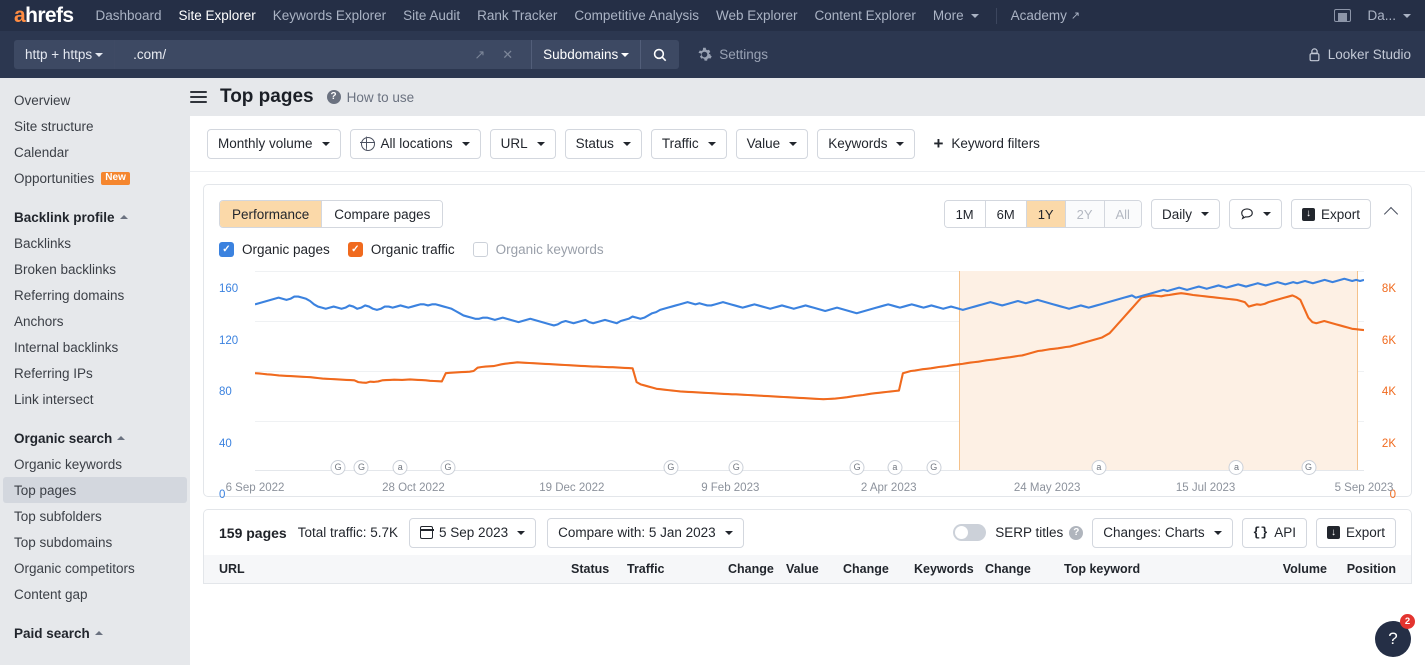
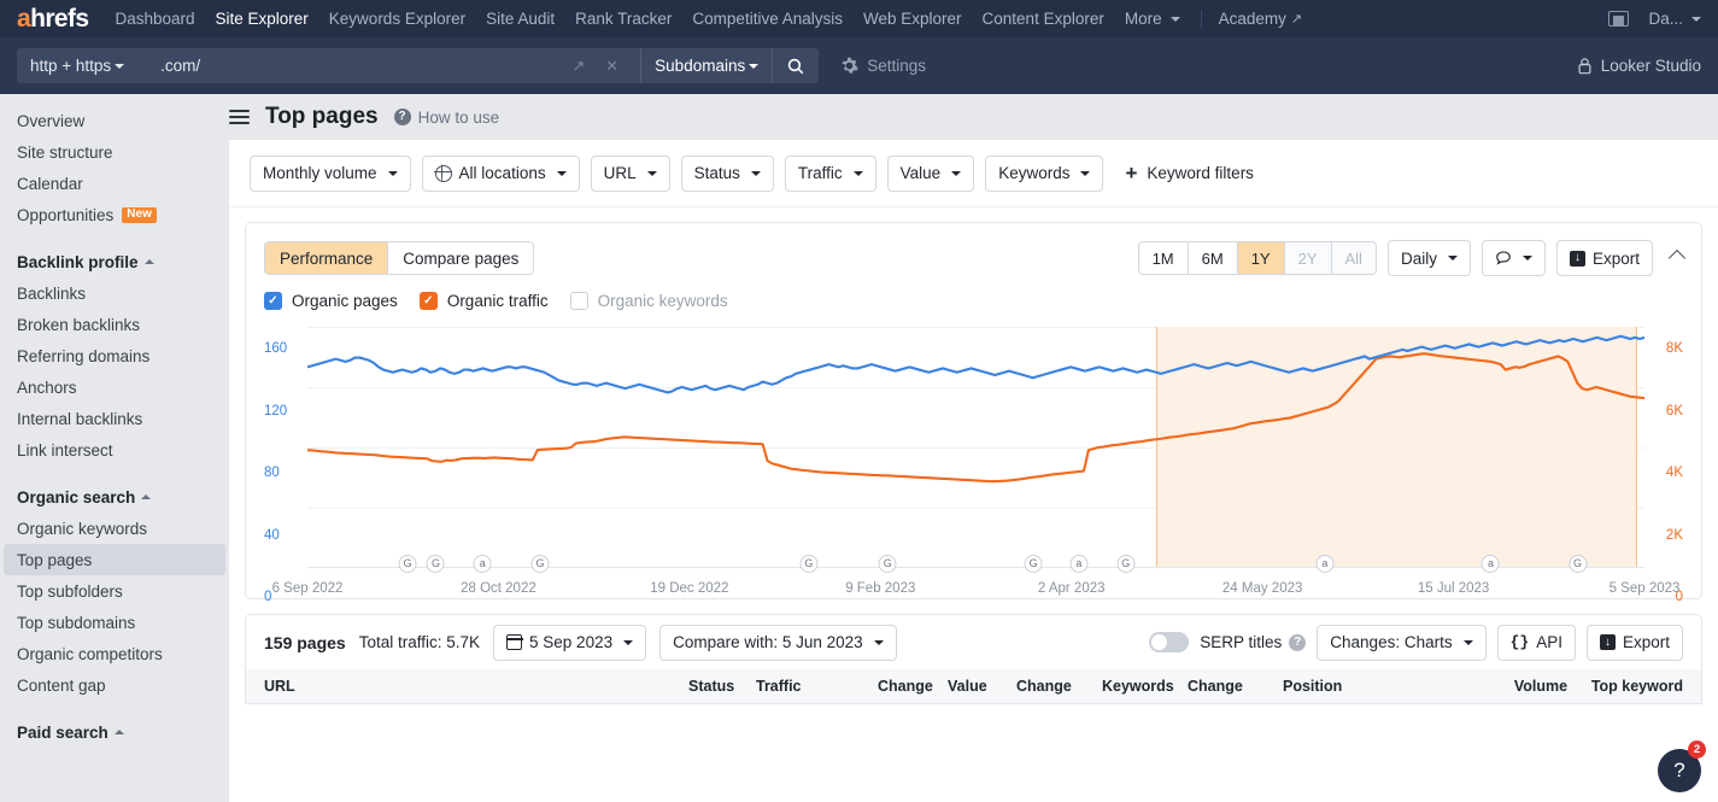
  ahrefs
  Dashboard
  Site Explorer
  Keywords Explorer
  Site Audit
  Rank Tracker
  Competitive Analysis
  Web Explorer
  Content Explorer
  More
  Academy
  ↗
  Da...
  http + https
  .com/
  ↗
  ✕
  Subdomains
  Settings
  Looker Studio
  Overview
  Site structure
  Calendar
  Opportunities
  New
  Backlink profile
  Backlinks
  Broken backlinks
  Referring domains
  Anchors
  Internal backlinks
- Referring IPs
  Link intersect
  Organic search
  Organic keywords
  Top pages
  Top subfolders
  Top subdomains
  Organic competitors
  Content gap
  Paid search
  Top pages
  ?
  How to use
  Monthly volume
  All locations
  URL
  Status
  Traffic
  Value
  Keywords
  +
  Keyword filters
  Performance
  Compare pages
  1M
  6M
  1Y
  2Y
  All
  Daily
  Export
  ✓
  Organic pages
  ✓
  Organic traffic
  Organic keywords
  160
  120
  80
  40
  0
  8K
  6K
  4K
  2K
  0
  G
  G
  a
  G
  G
  G
  G
  a
  G
  a
  a
  G
  6 Sep 2022
  28 Oct 2022
  19 Dec 2022
  9 Feb 2023
  2 Apr 2023
  24 May 2023
  15 Jul 2023
  5 Sep 2023
  159 pages
  Total traffic: 5.7K
  5 Sep 2023
- Compare with: 5 Jan 2023
+ Compare with: 5 Jun 2023
  SERP titles
  ?
  Changes: Charts
  {}
  API
  Export
  URL
  Status
  Traffic
  Change
  Value
  Change
  Keywords
  Change
- Top keyword
+ Position
  Volume
- Position
+ Top keyword
  ?
  2
